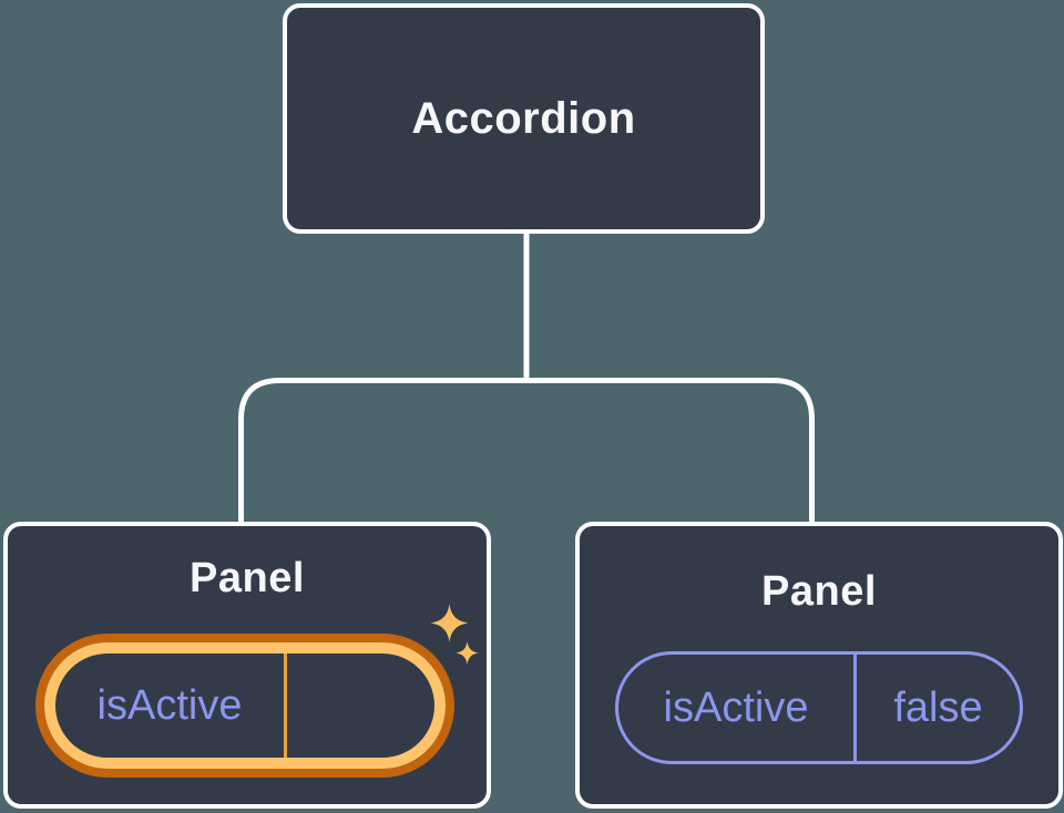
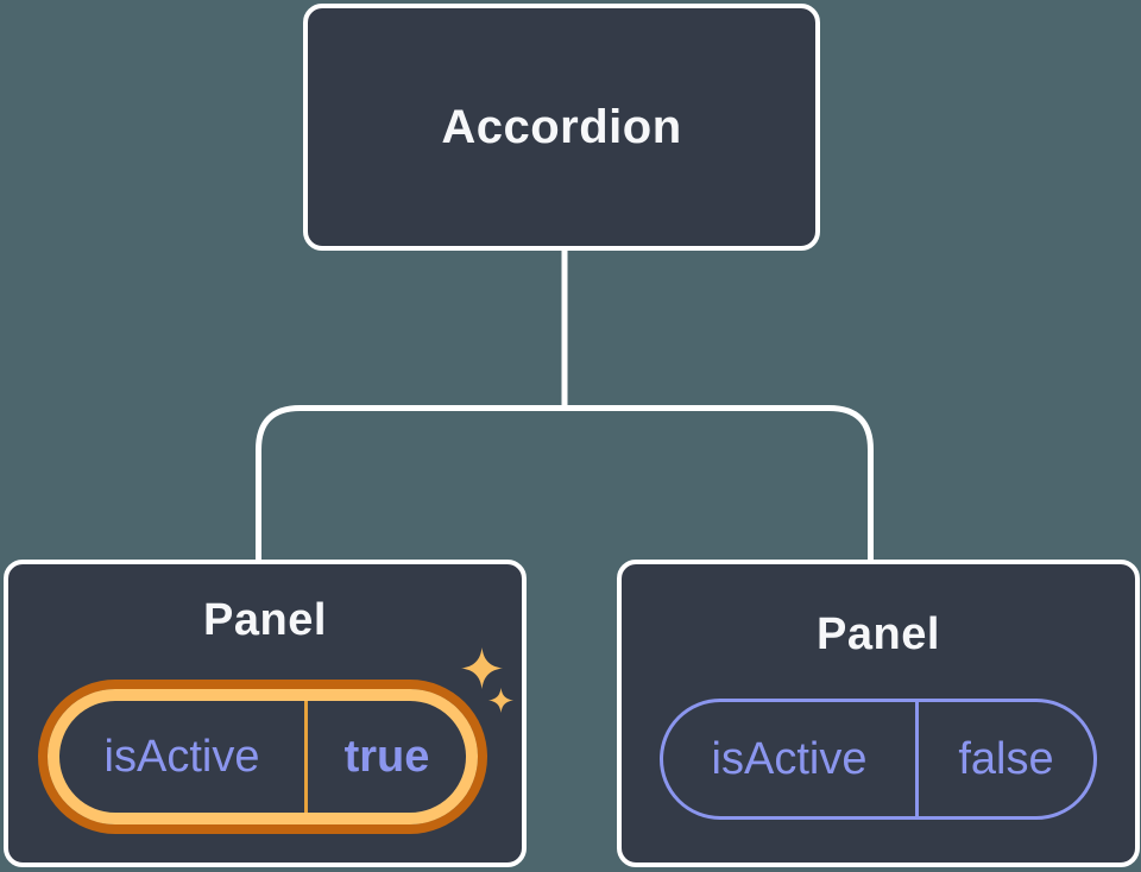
  Accordion
  Panel
  isActive
+ true
  Panel
  isActive
  false
